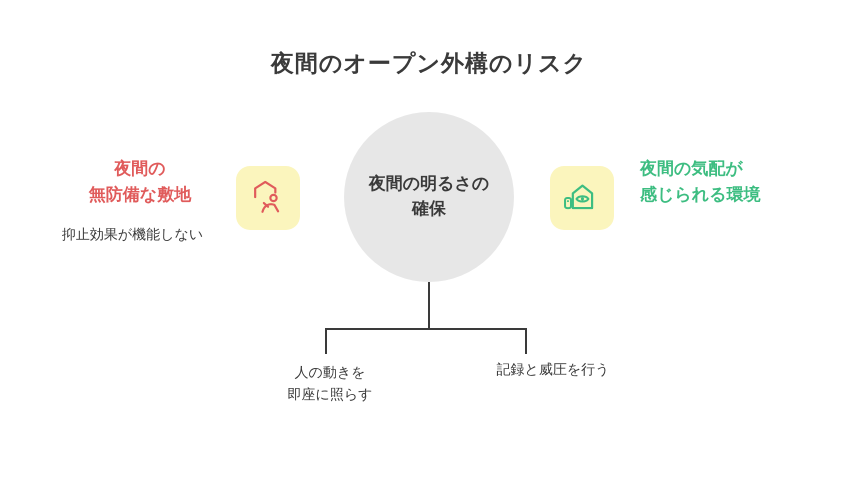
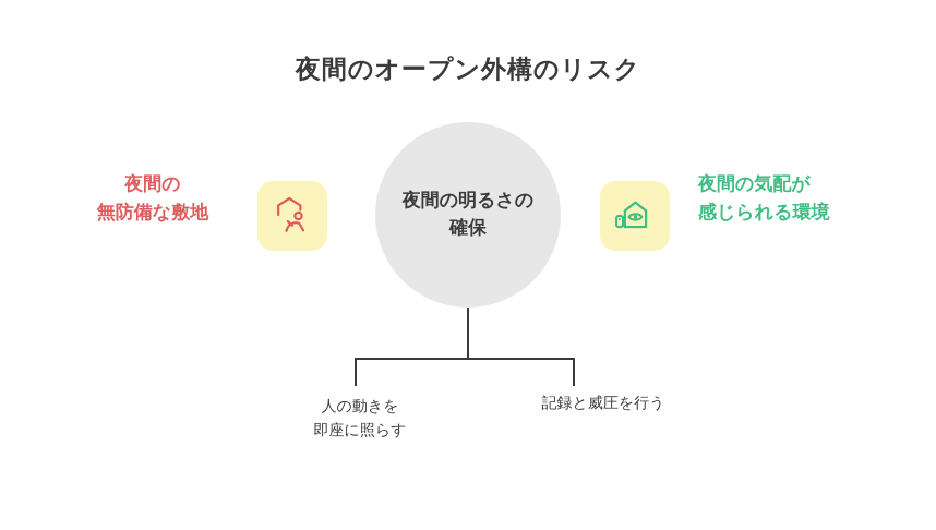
  夜間のオープン外構のリスク
  夜間の
  無防備な敷地
- 抑止効果が機能しない
  夜間の明るさの
  確保
  夜間の気配が
  感じられる環境
  人の動きを
  即座に照らす
  記録と威圧を行う
